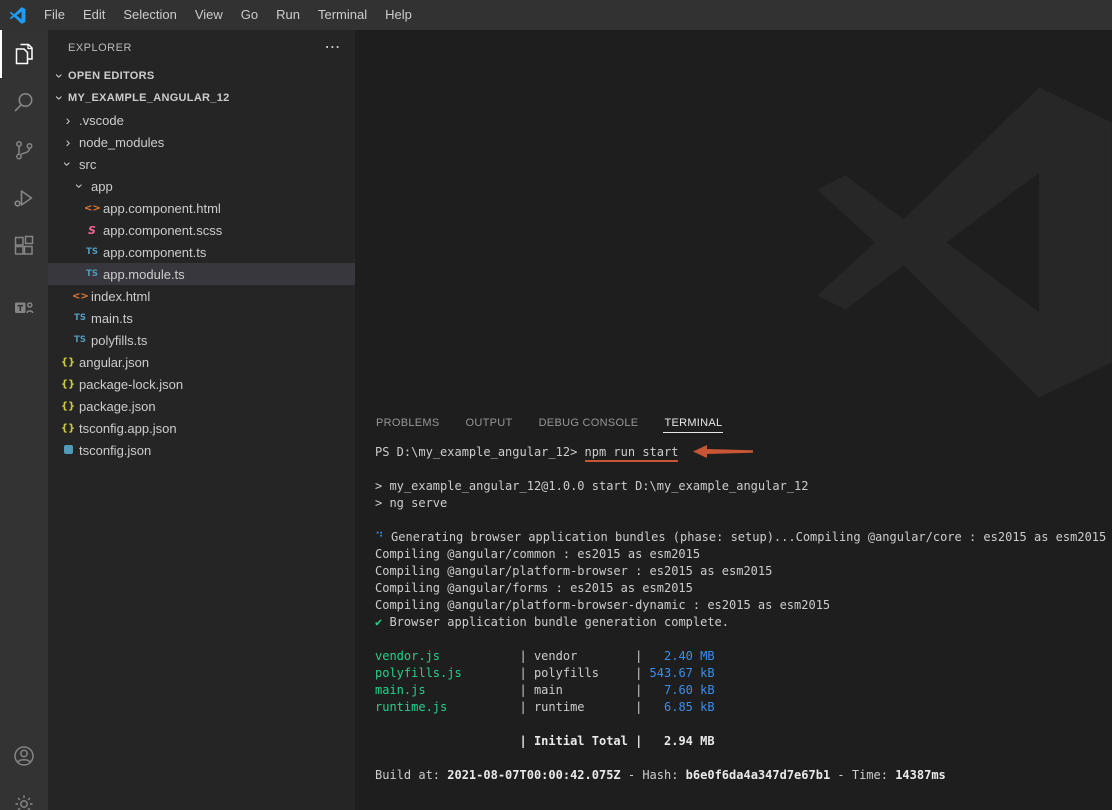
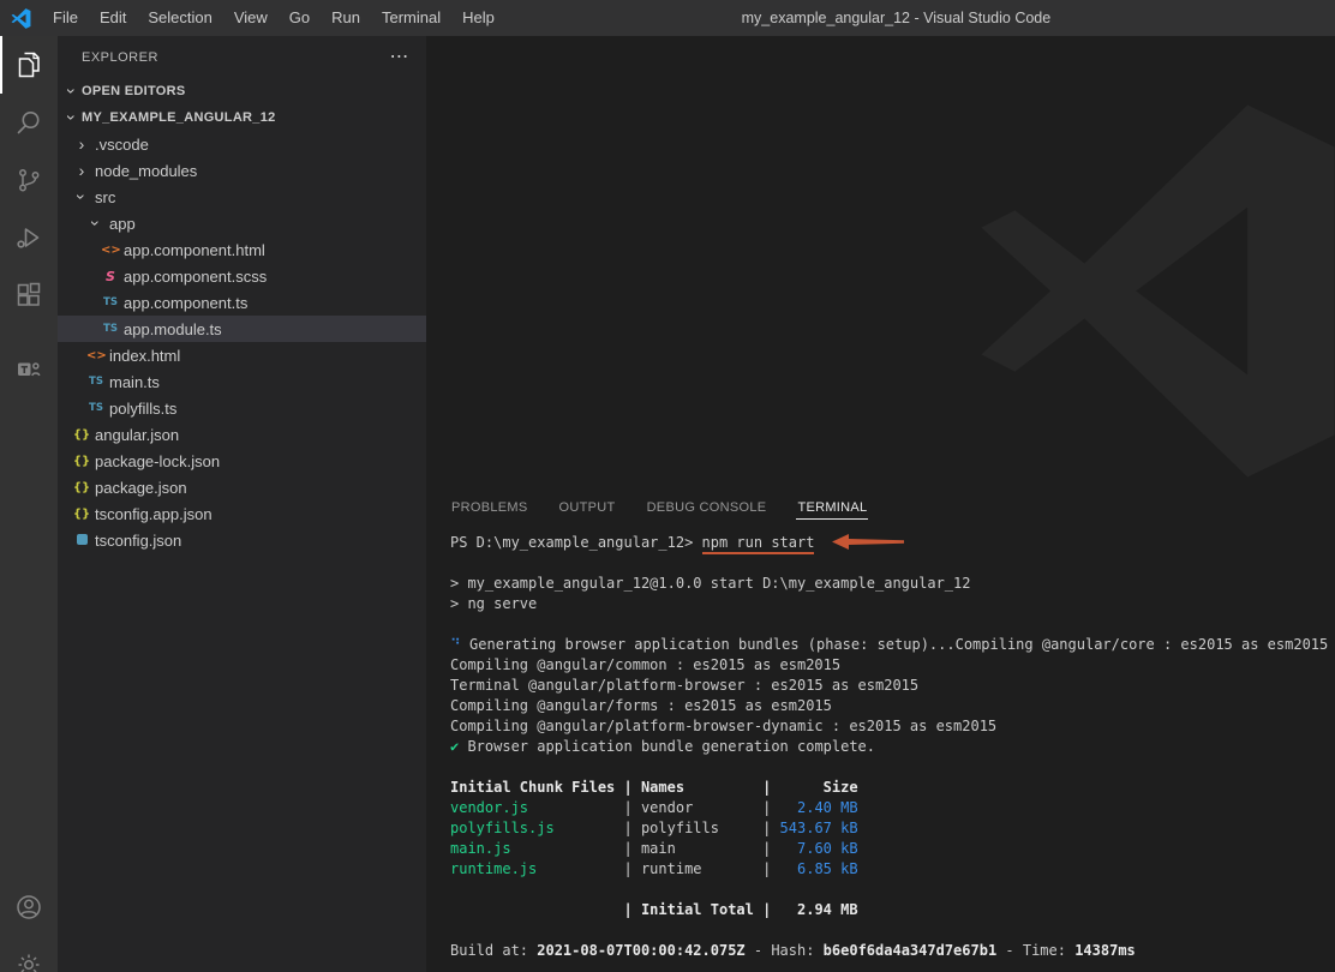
  File
  Edit
  Selection
  View
  Go
  Run
  Terminal
  Help
+ my_example_angular_12 - Visual Studio Code
  EXPLORER
  ⋯
  OPEN EDITORS
  MY_EXAMPLE_ANGULAR_12
  ›
  .vscode
  ›
  node_modules
  src
  app
  <>
  app.component.html
  S
  app.component.scss
  TS
  app.component.ts
  TS
  app.module.ts
  <>
  index.html
  TS
  main.ts
  TS
  polyfills.ts
  {}
  angular.json
  {}
  package-lock.json
  {}
  package.json
  {}
  tsconfig.app.json
  tsconfig.json
  PROBLEMS
  OUTPUT
  DEBUG CONSOLE
  TERMINAL
  PS D:\my_example_angular_12> npm run start
  > my_example_angular_12@1.0.0 start D:\my_example_angular_12
  > ng serve
  ⠙ Generating browser application bundles (phase: setup)...Compiling @angular/core : es2015 as esm2015
  Compiling @angular/common : es2015 as esm2015
- Compiling @angular/platform-browser : es2015 as esm2015
+ Terminal @angular/platform-browser : es2015 as esm2015
  Compiling @angular/forms : es2015 as esm2015
  Compiling @angular/platform-browser-dynamic : es2015 as esm2015
  ✔ Browser application bundle generation complete.
+ Initial Chunk Files | Names | Size
  vendor.js | vendor | 2.40 MB
  polyfills.js | polyfills | 543.67 kB
  main.js | main | 7.60 kB
  runtime.js | runtime | 6.85 kB
  | Initial Total | 2.94 MB
  Build at: 2021-08-07T00:00:42.075Z - Hash: b6e0f6da4a347d7e67b1 - Time: 14387ms
